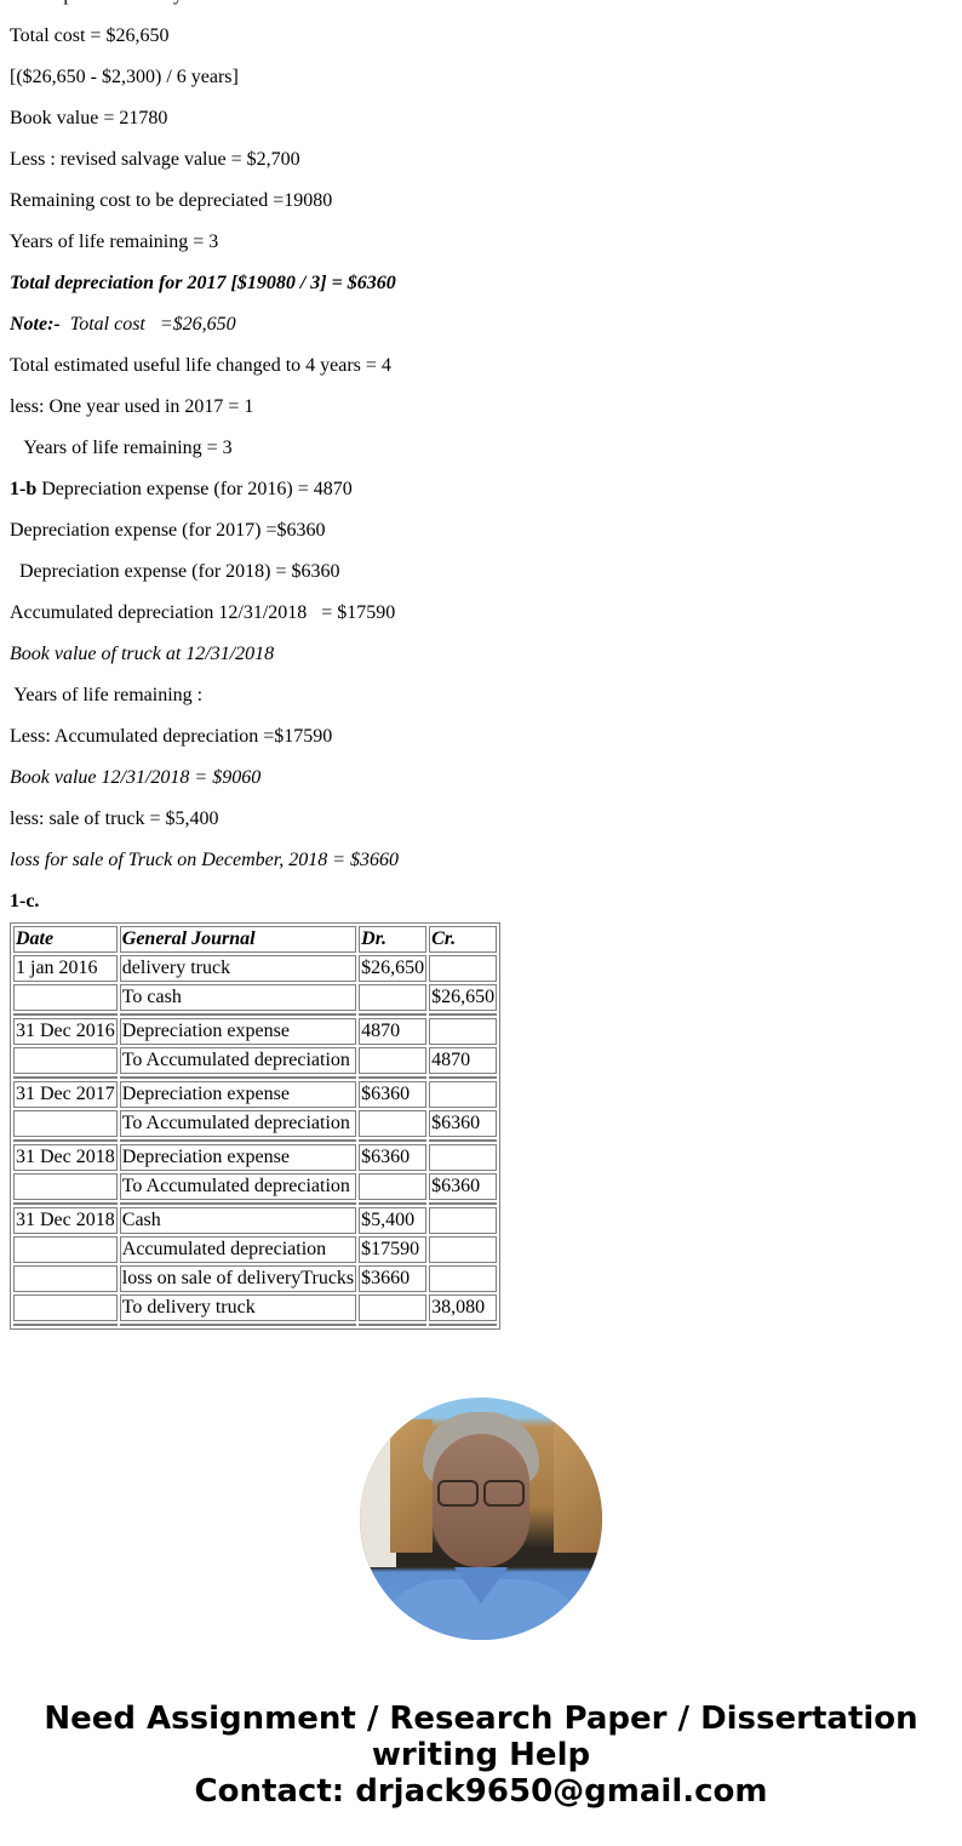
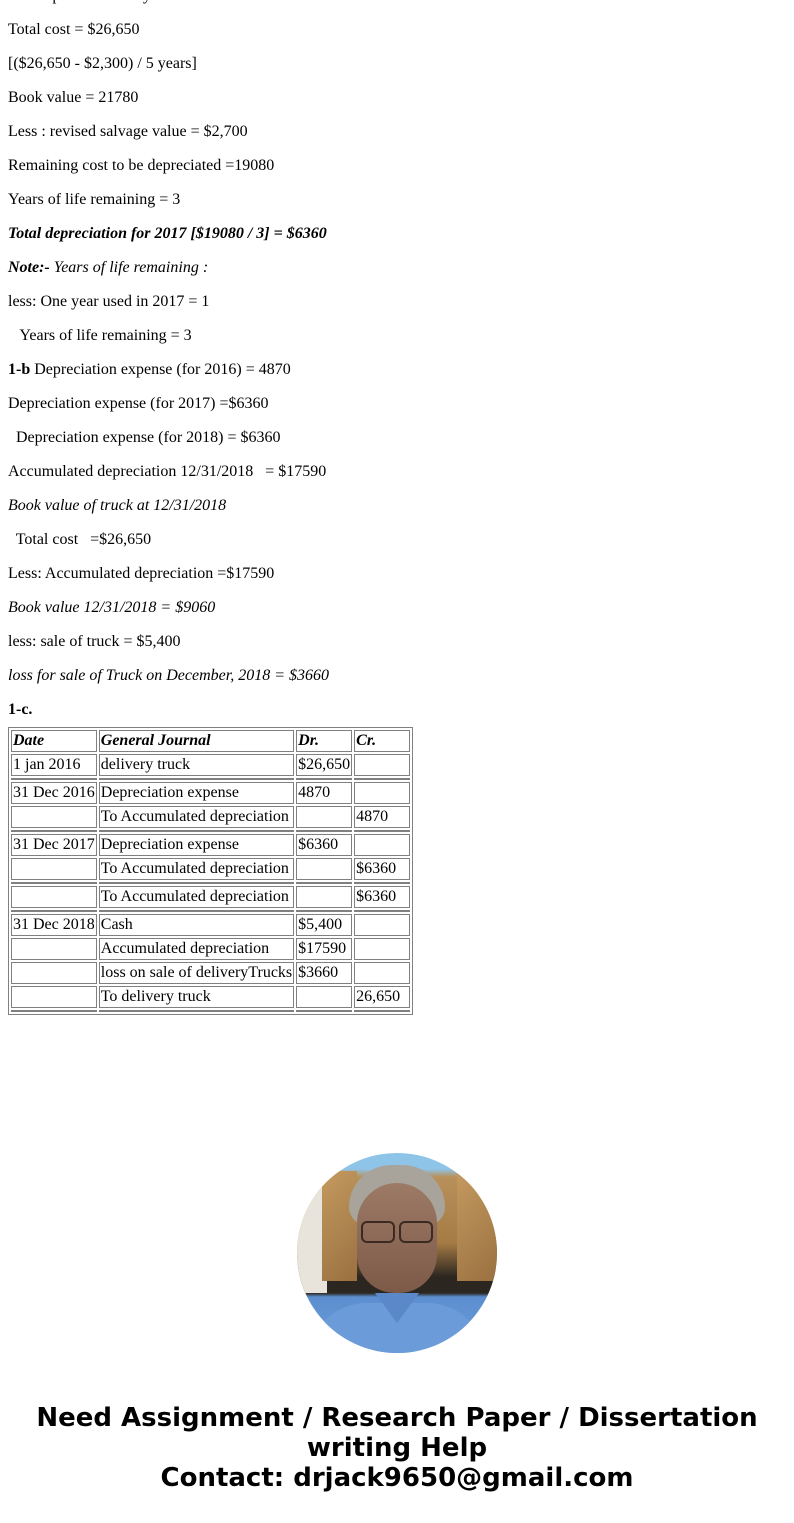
  Total cost = $26,650
- [($26,650 - $2,300) / 6 years]
+ [($26,650 - $2,300) / 5 years]
  Book value = 21780
  Less : revised salvage value = $2,700
  Remaining cost to be depreciated =19080
  Years of life remaining = 3
  Total depreciation for 2017 [$19080 / 3] = $6360
- Note:- Total cost =$26,650
+ Note:- Years of life remaining :
- Total estimated useful life changed to 4 years = 4
  less: One year used in 2017 = 1
  Years of life remaining = 3
  1-b Depreciation expense (for 2016) = 4870
  Depreciation expense (for 2017) =$6360
  Depreciation expense (for 2018) = $6360
  Accumulated depreciation 12/31/2018 = $17590
  Book value of truck at 12/31/2018
- Years of life remaining :
+ Total cost =$26,650
  Less: Accumulated depreciation =$17590
  Book value 12/31/2018 = $9060
  less: sale of truck = $5,400
  loss for sale of Truck on December, 2018 = $3660
  1-c.
  Date	General Journal	Dr.	Cr.
  1 jan 2016	delivery truck	$26,650
- 	To cash		$26,650
  31 Dec 2016	Depreciation expense	4870
  	To Accumulated depreciation		4870
  31 Dec 2017	Depreciation expense	$6360
  	To Accumulated depreciation		$6360
- 31 Dec 2018	Depreciation expense	$6360
  	To Accumulated depreciation		$6360
  31 Dec 2018	Cash	$5,400
  	Accumulated depreciation	$17590
  	loss on sale of deliveryTrucks	$3660
- 	To delivery truck		38,080
+ 	To delivery truck		26,650
  Need Assignment / Research Paper / Dissertation
  writing Help
  Contact: drjack9650@gmail.com
